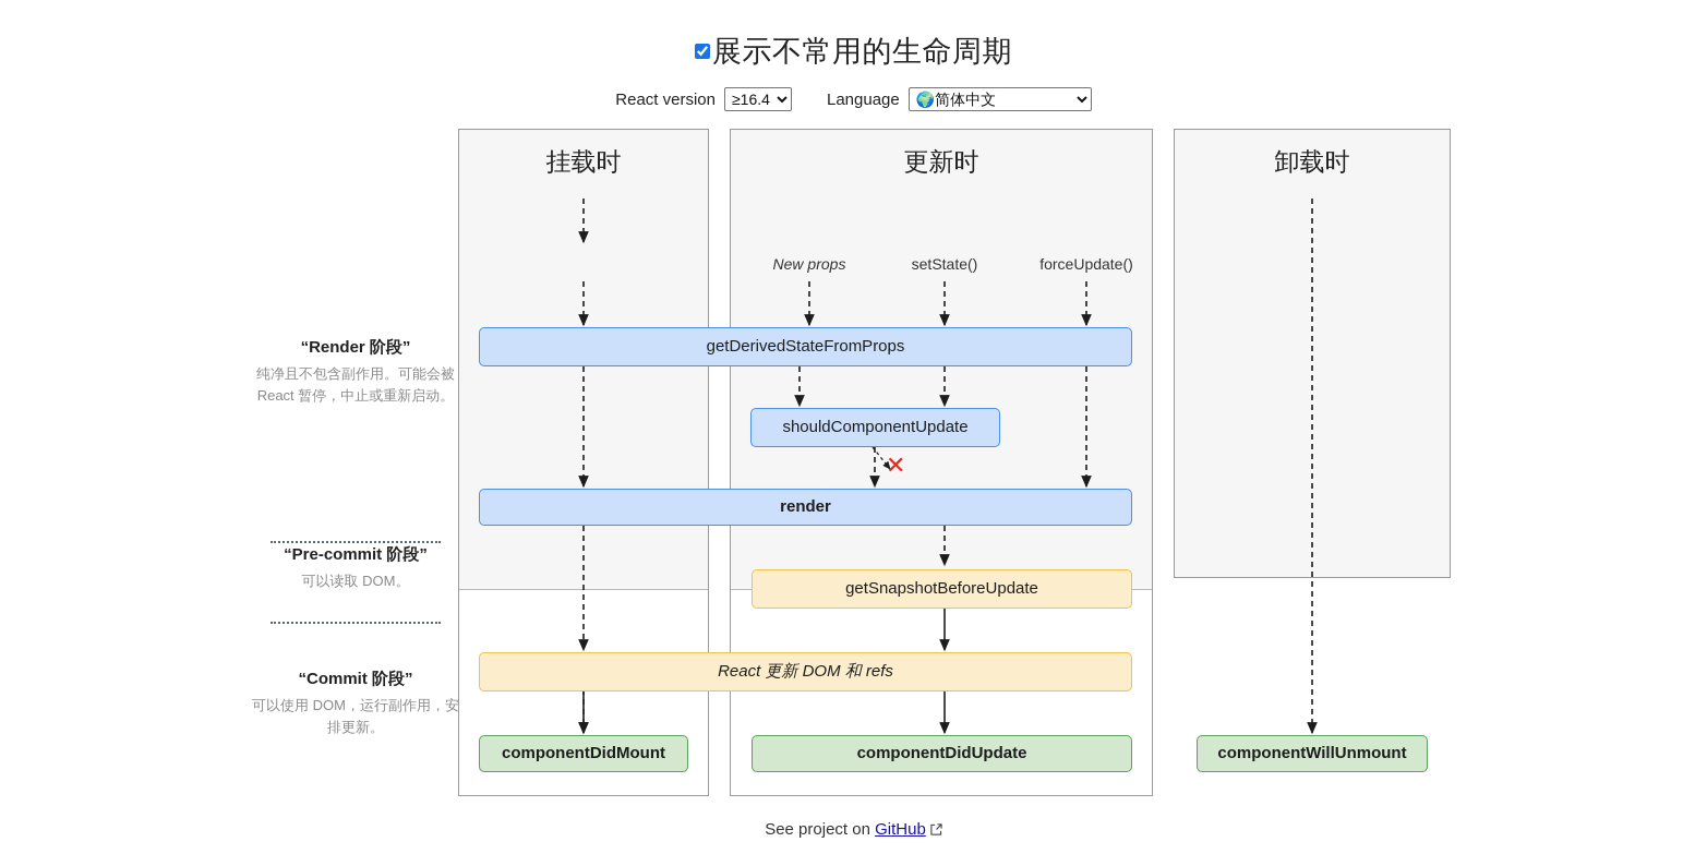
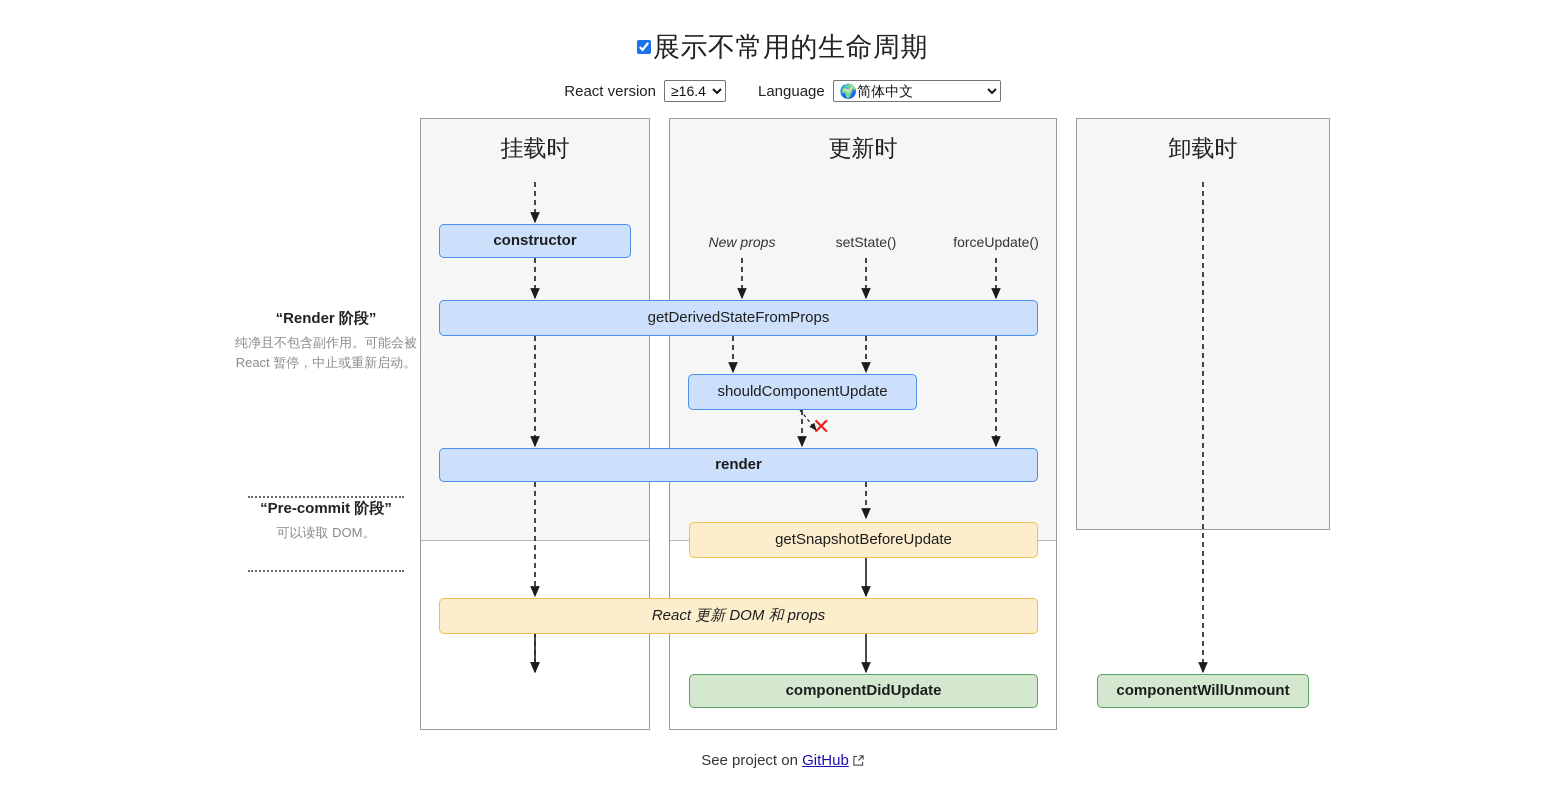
  展示不常用的生命周期
  React version
  ≥16.4
  Language
  🌍简体中文
  “Render 阶段”
  纯净且不包含副作用。可能会被 React 暂停，中止或重新启动。
  “Pre-commit 阶段”
  可以读取 DOM。
- “Commit 阶段”
- 可以使用 DOM，运行副作用，安排更新。
  挂载时
  更新时
  卸载时
  ✕
  New props
  setState()
  forceUpdate()
+ constructor
  getDerivedStateFromProps
  shouldComponentUpdate
  render
  getSnapshotBeforeUpdate
- React 更新 DOM 和 refs
+ React 更新 DOM 和 props
- componentDidMount
  componentDidUpdate
  componentWillUnmount
  See project on GitHub
